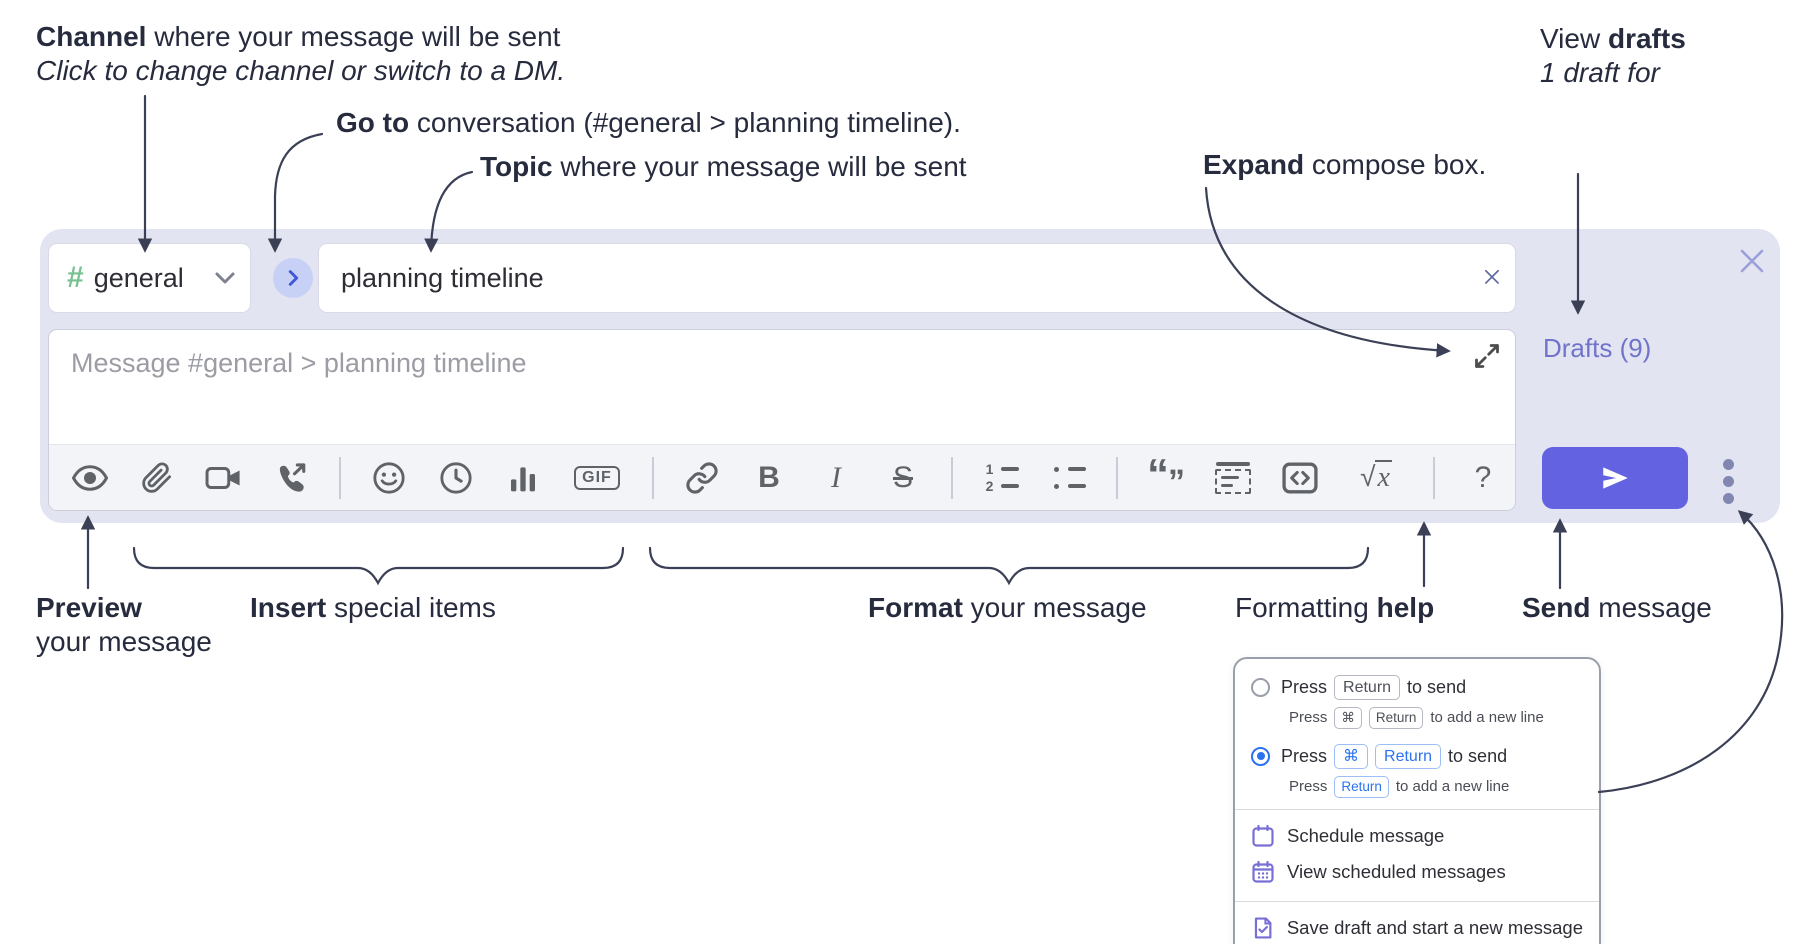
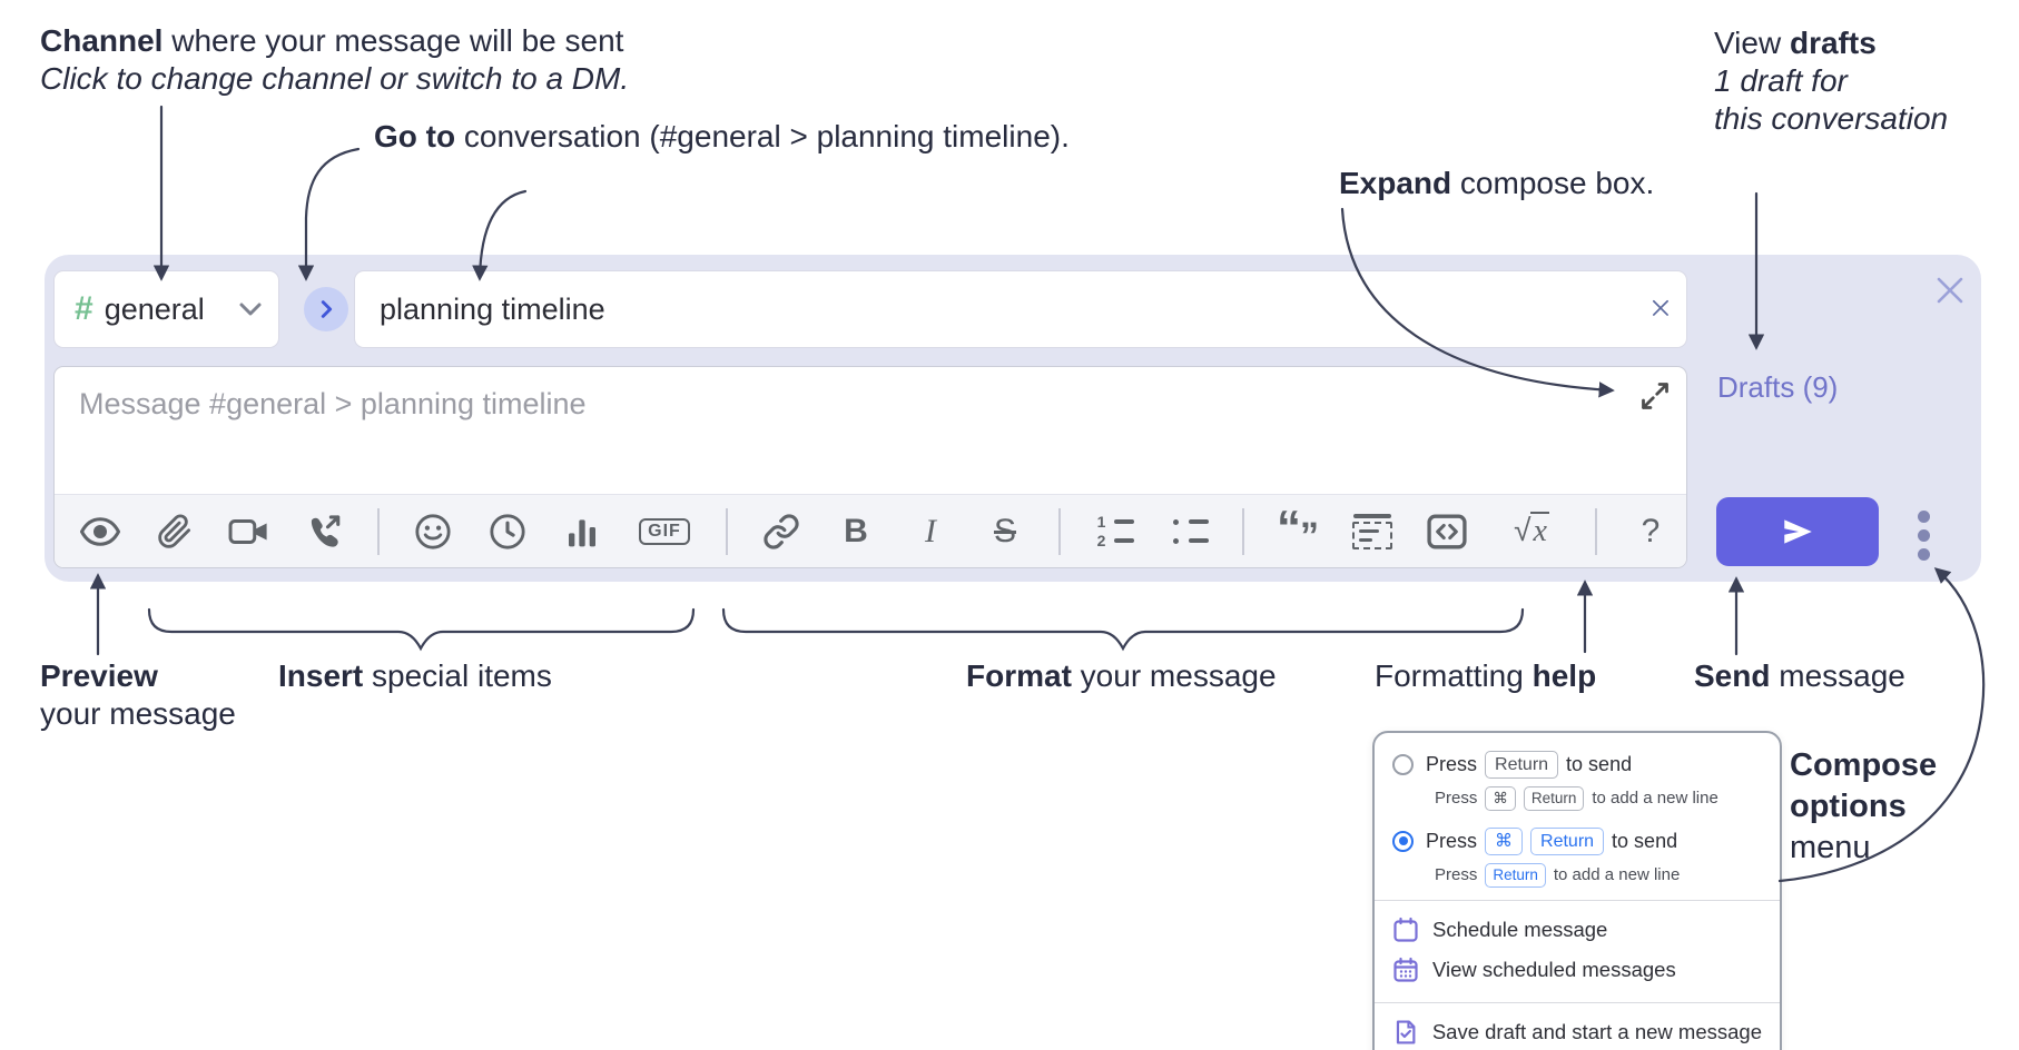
  Channel where your message will be sent
  Click to change channel or switch to a DM.
  Go to conversation (#general > planning timeline).
- Topic where your message will be sent
  Expand compose box.
  View drafts
  1 draft for
+ this conversation
  #
  general
  planning timeline
  Message #general > planning timeline
  GIF
  B
  I
  S
  1
  2
  “
  „
  √x
  ?
  Drafts (9)
  Preview
  your message
  Insert special items
  Format your message
  Formatting help
  Send message
+ Compose
+ options
+ menu
  Press
  Return
  to send
  Press
  ⌘
  Return
  to add a new line
  Press
  ⌘
  Return
  to send
  Press
  Return
  to add a new line
  Schedule message
  View scheduled messages
  Save draft and start a new message
